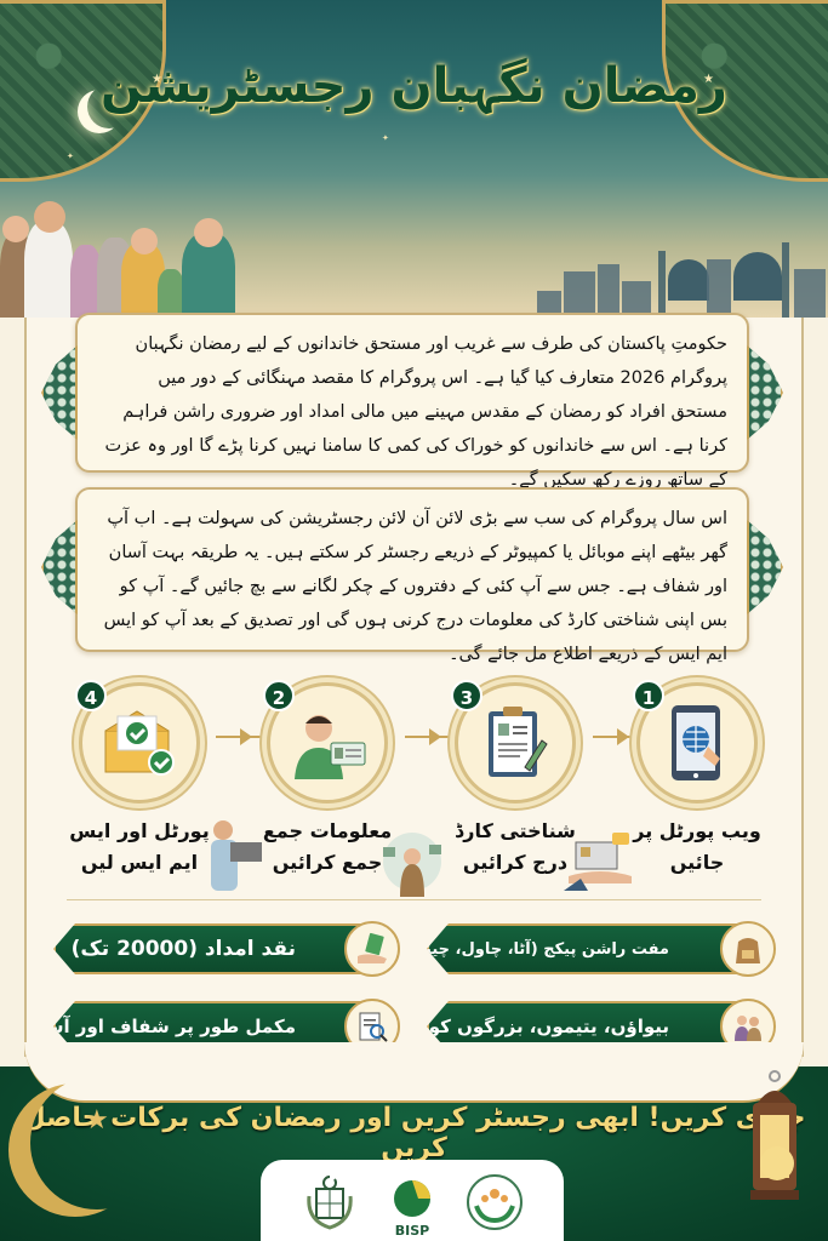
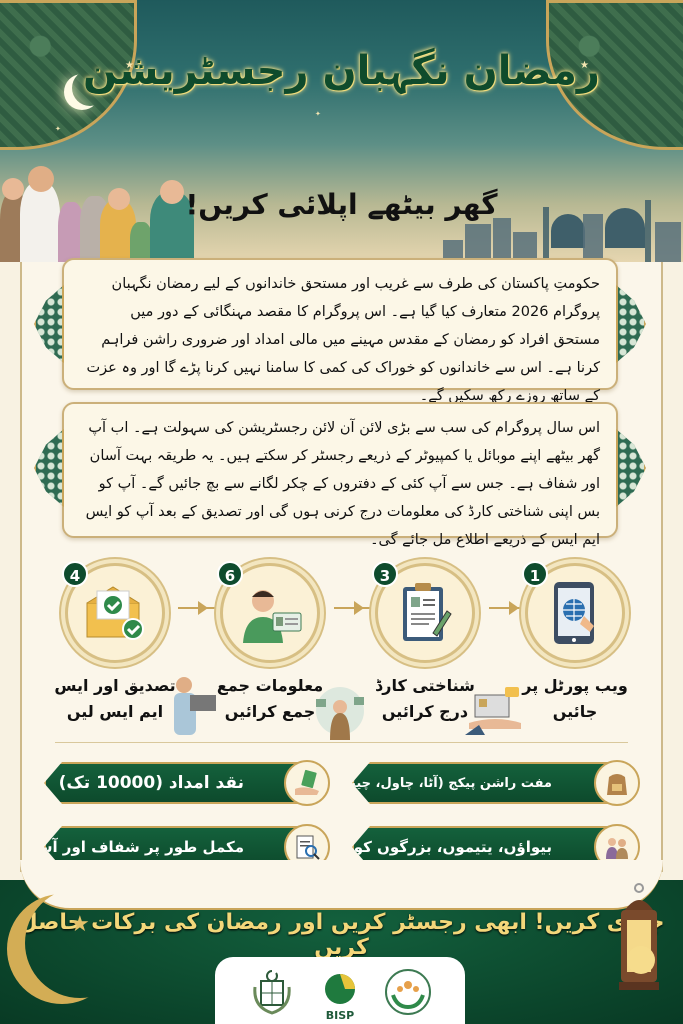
  ★
  ✦
  ★
  ✦
  ✦
  رمضان نگہبان رجسٹریشن
+ گھر بیٹھے اپلائی کریں!
  حکومتِ پاکستان کی طرف سے غریب اور مستحق خاندانوں کے لیے رمضان نگہبان پروگرام 2026 متعارف کیا گیا ہے۔ اس پروگرام کا مقصد مہنگائی کے دور میں مستحق افراد کو رمضان کے مقدس مہینے میں مالی امداد اور ضروری راشن فراہم کرنا ہے۔ اس سے خاندانوں کو خوراک کی کمی کا سامنا نہیں کرنا پڑے گا اور وہ عزت کے ساتھ روزے رکھ سکیں گے۔
  اس سال پروگرام کی سب سے بڑی لائن آن لائن رجسٹریشن کی سہولت ہے۔ اب آپ گھر بیٹھے اپنے موبائل یا کمپیوٹر کے ذریعے رجسٹر کر سکتے ہیں۔ یہ طریقہ بہت آسان اور شفاف ہے۔ جس سے آپ کئی کے دفتروں کے چکر لگانے سے بچ جائیں گے۔ آپ کو بس اپنی شناختی کارڈ کی معلومات درج کرنی ہوں گی اور تصدیق کے بعد آپ کو ایس ایم ایس کے ذریعے اطلاع مل جائے گی۔
  4
- پورٹل اور ایس ایم ایس لیں
+ تصدیق اور ایس ایم ایس لیں
- 2
+ 6
  معلومات جمع جمع کرائیں
  3
  شناختی کارڈ درج کرائیں
  1
  ویب پورٹل پر جائیں
- نقد امداد (20000 تک)
+ نقد امداد (10000 تک)
  بیواؤں، یتیموں، بزرگوں کو
  مکمل طور پر شفاف اور آس
  ی کریں! ابھی رجسٹر کریں اور رمضان کی برکات حاصل کریں
  ★
  BISP
